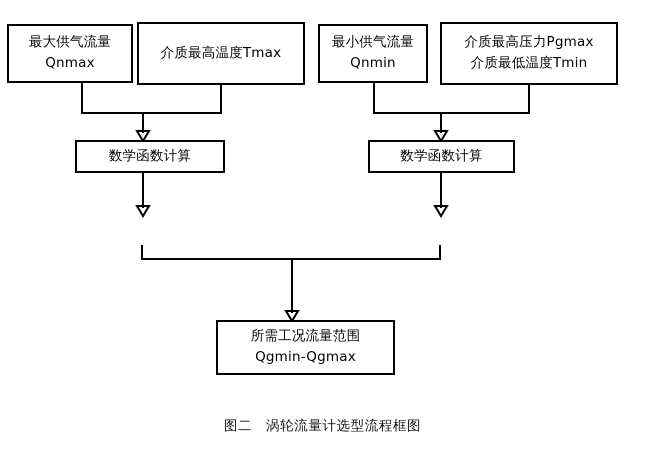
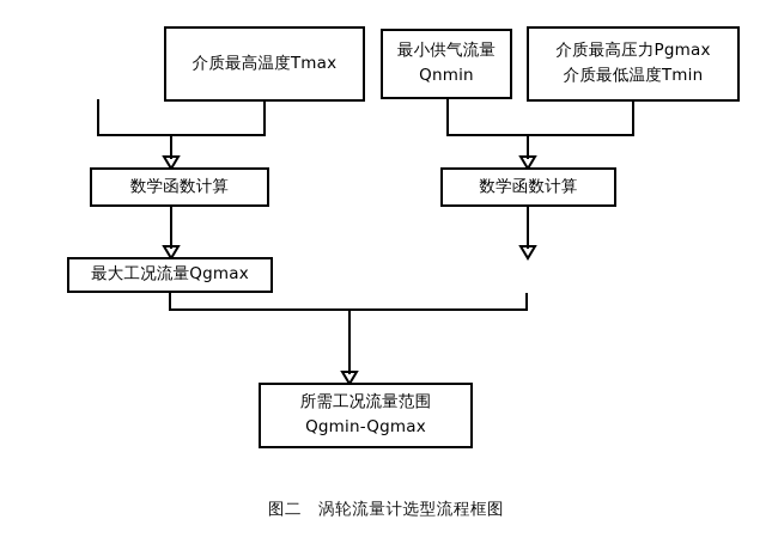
- 最大供气流量
- Qnmax
  介质最高温度Tmax
  最小供气流量
  Qnmin
  介质最高压力Pgmax
  介质最低温度Tmin
  数学函数计算
  数学函数计算
+ 最大工况流量Qgmax
  所需工况流量范围
  Qgmin-Qgmax
  图二 涡轮流量计选型流程框图
